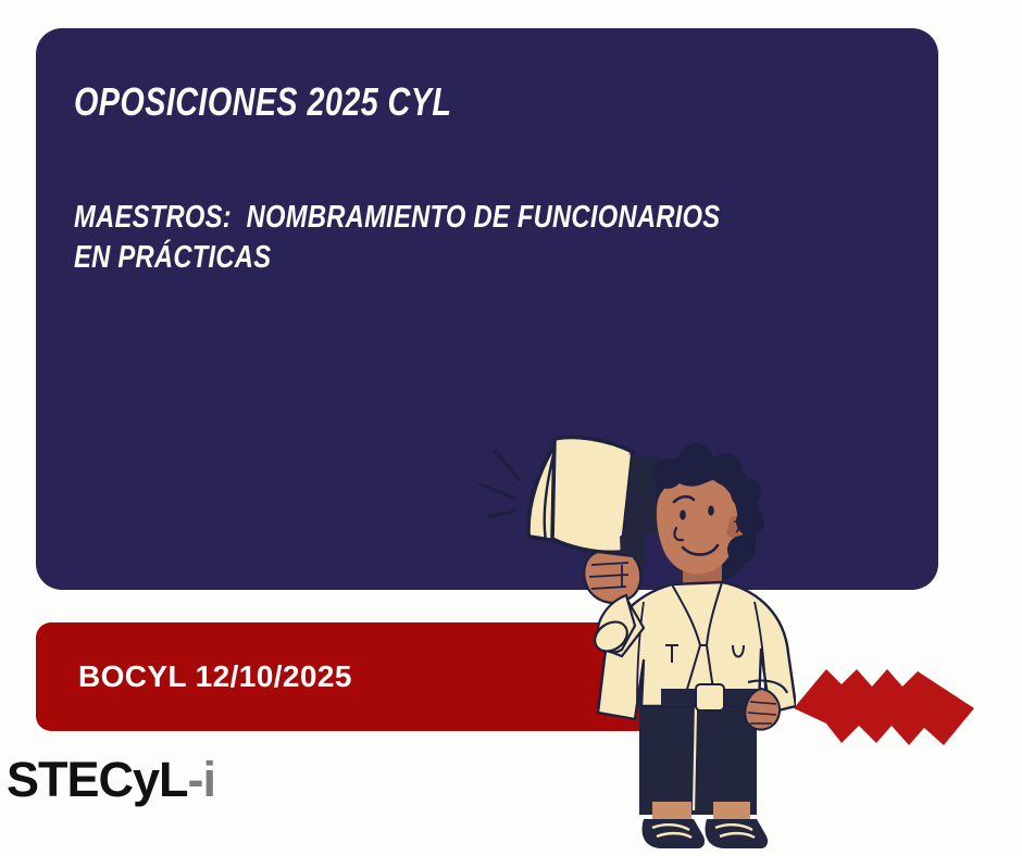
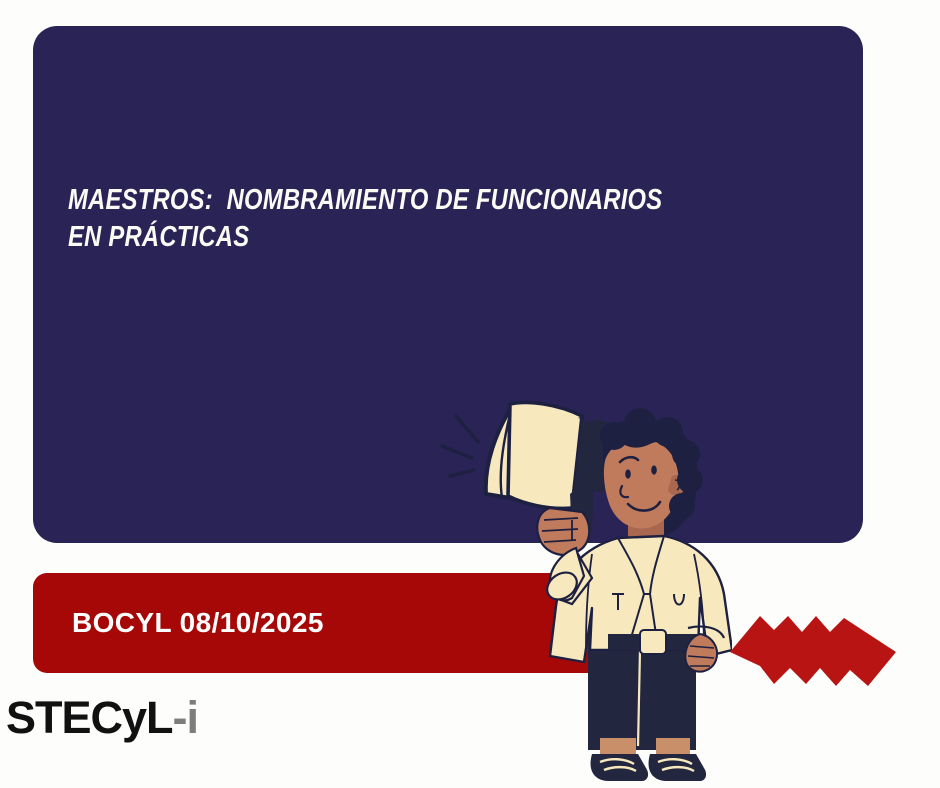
- OPOSICIONES 2025 CYL
  MAESTROS: NOMBRAMIENTO DE FUNCIONARIOS
  EN PRÁCTICAS
- BOCYL 12/10/2025
+ BOCYL 08/10/2025
  STECyL-i
